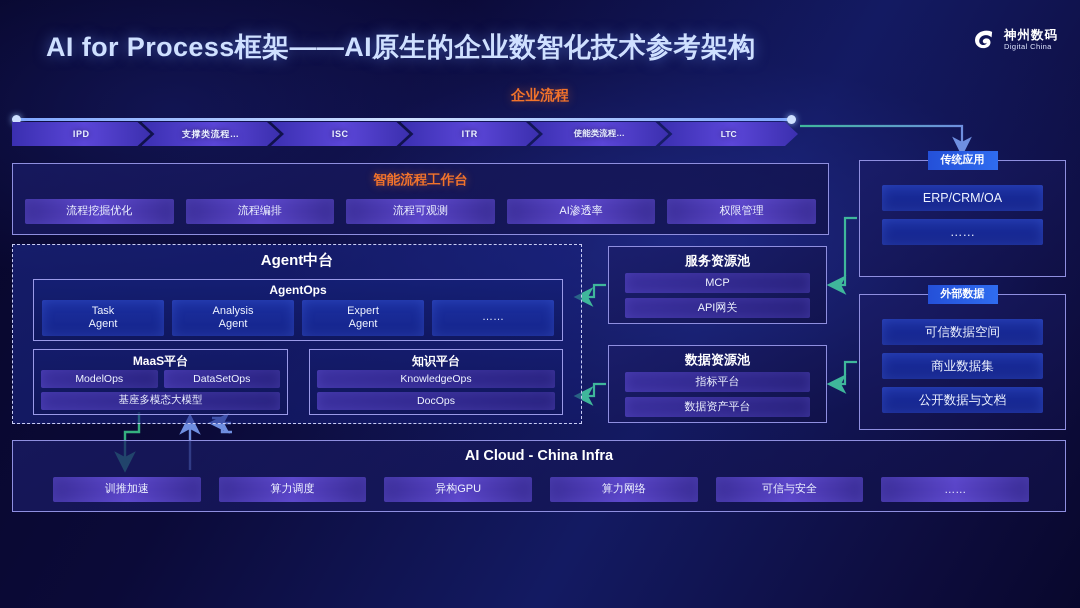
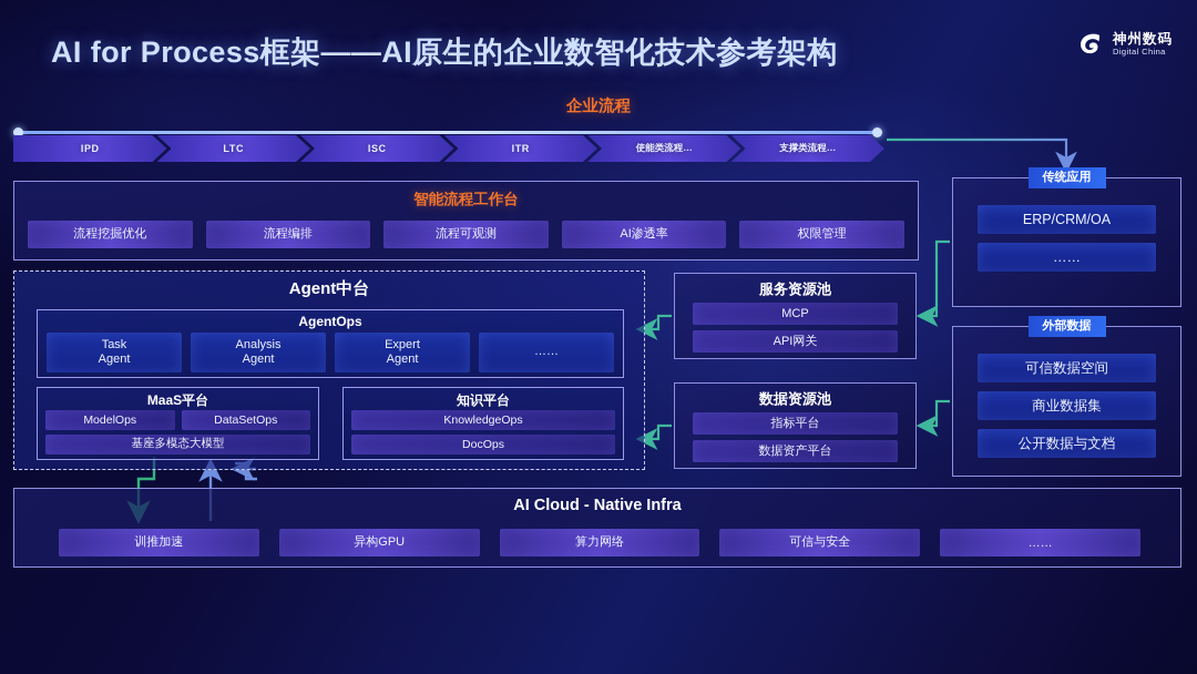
  AI for Process框架——AI原生的企业数智化技术参考架构
  神州数码
  Digital China
  企业流程
  IPD
- 支撑类流程…
+ LTC
  ISC
  ITR
  使能类流程…
- LTC
+ 支撑类流程…
  智能流程工作台
  流程挖掘优化
  流程编排
  流程可观测
  AI渗透率
  权限管理
  Agent中台
  AgentOps
  Task
  Agent
  Analysis
  Agent
  Expert
  Agent
  ……
  MaaS平台
  ModelOps
  DataSetOps
  基座多模态大模型
  知识平台
  KnowledgeOps
  DocOps
  服务资源池
  MCP
  API网关
  数据资源池
  指标平台
  数据资产平台
  传统应用
  ERP/CRM/OA
  ……
  外部数据
  可信数据空间
  商业数据集
  公开数据与文档
- AI Cloud - China Infra
+ AI Cloud - Native Infra
  训推加速
- 算力调度
  异构GPU
  算力网络
  可信与安全
  ……
